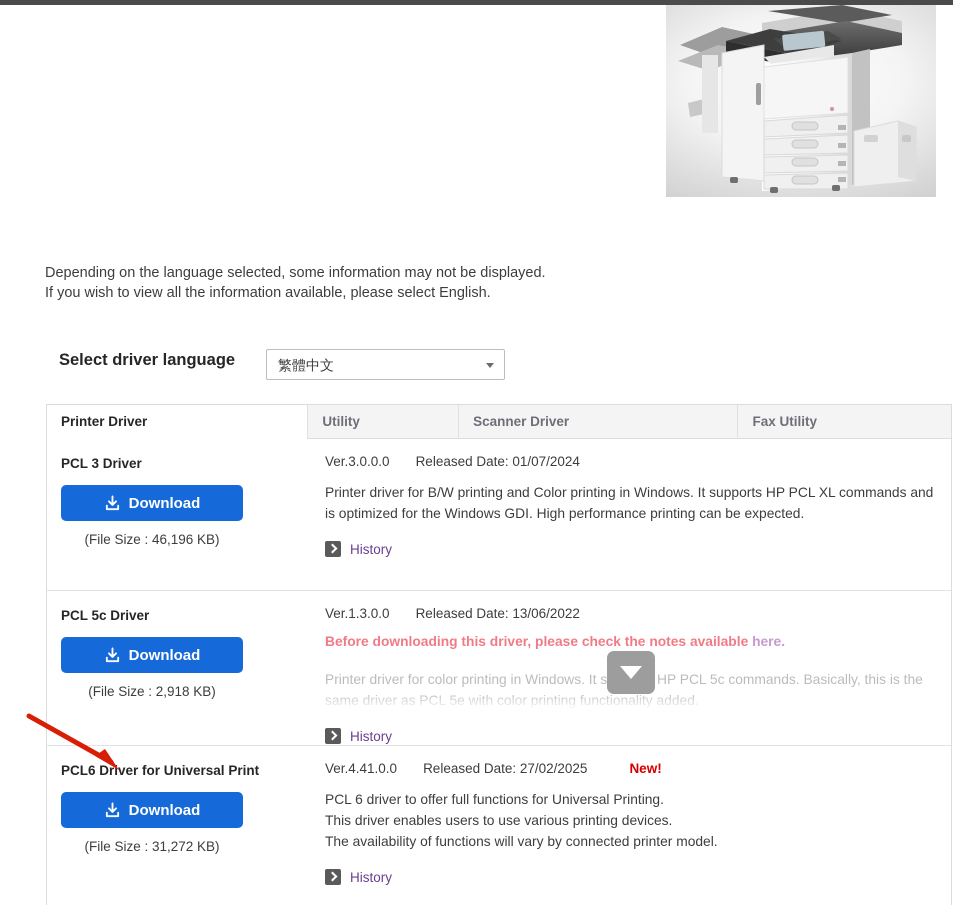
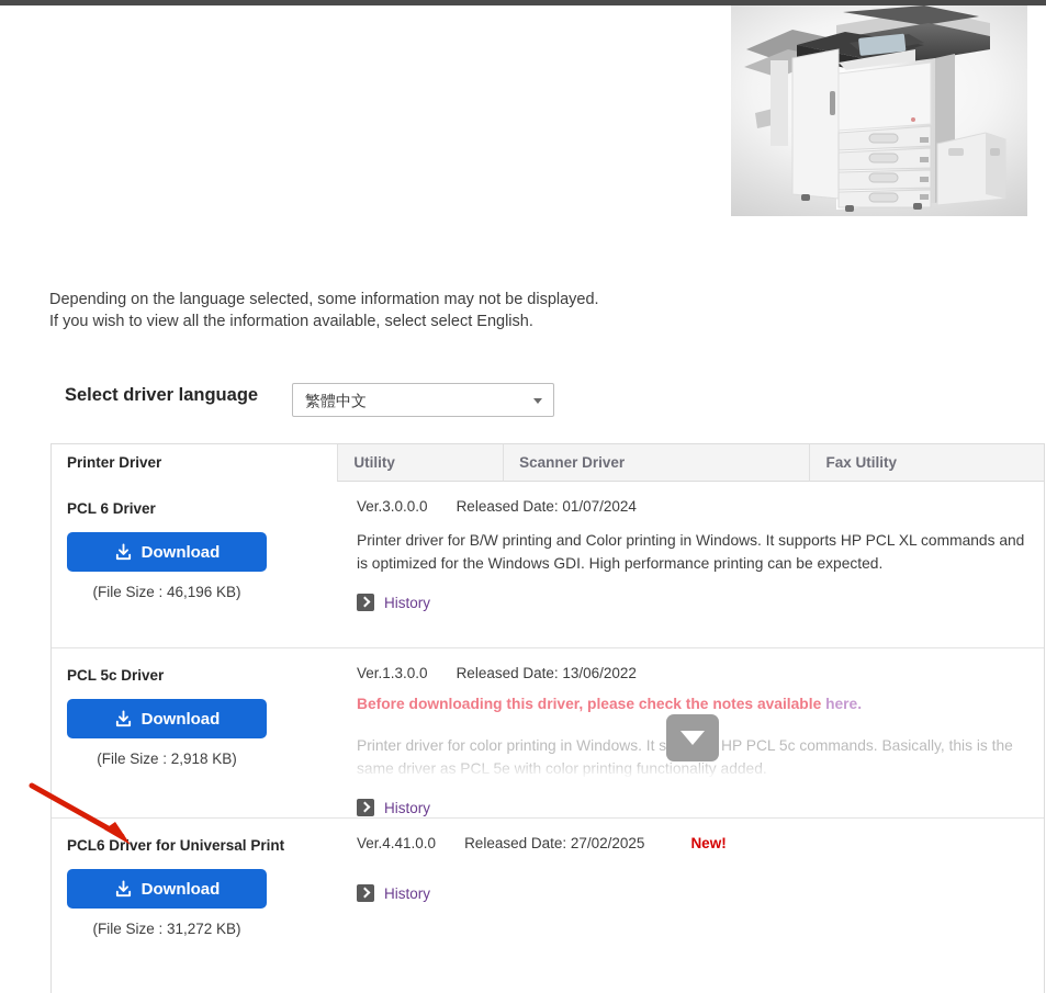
  Depending on the language selected, some information may not be displayed.
- If you wish to view all the information available, please select English.
+ If you wish to view all the information available, select select English.
  Select driver language
  繁體中文
  Printer Driver
  Utility
  Scanner Driver
  Fax Utility
- PCL 3 Driver
+ PCL 6 Driver
  Download
  (File Size : 46,196 KB)
  Ver.3.0.0.0
  Released Date: 01/07/2024
  Printer driver for B/W printing and Color printing in Windows. It supports HP PCL XL commands and is optimized for the Windows GDI. High performance printing can be expected.
  History
  PCL 5c Driver
  Download
  (File Size : 2,918 KB)
  Ver.1.3.0.0
  Released Date: 13/06/2022
  Before downloading this driver, please check the notes available here.
  History
  PCL6 Driver for Universal Print
  Download
  (File Size : 31,272 KB)
  Ver.4.41.0.0
  Released Date: 27/02/2025
  New!
- PCL 6 driver to offer full functions for Universal Printing.
- This driver enables users to use various printing devices.
- The availability of functions will vary by connected printer model.
  History
